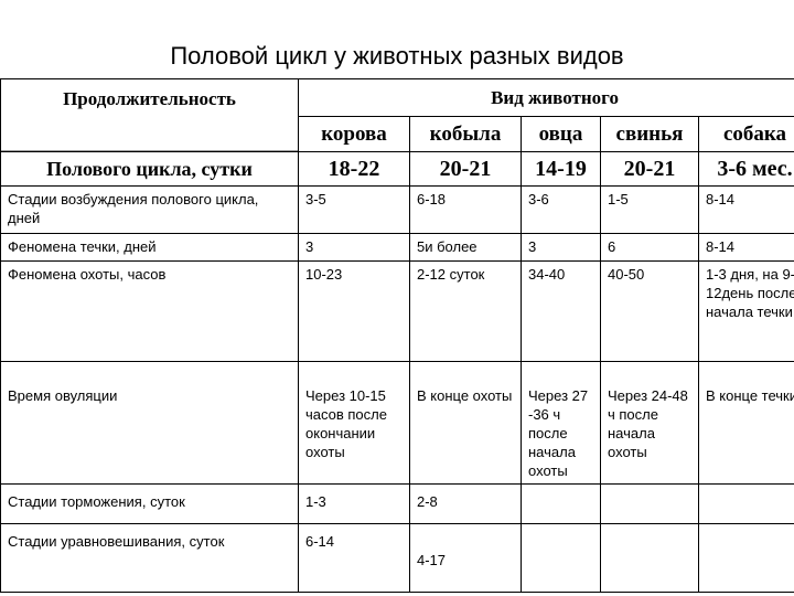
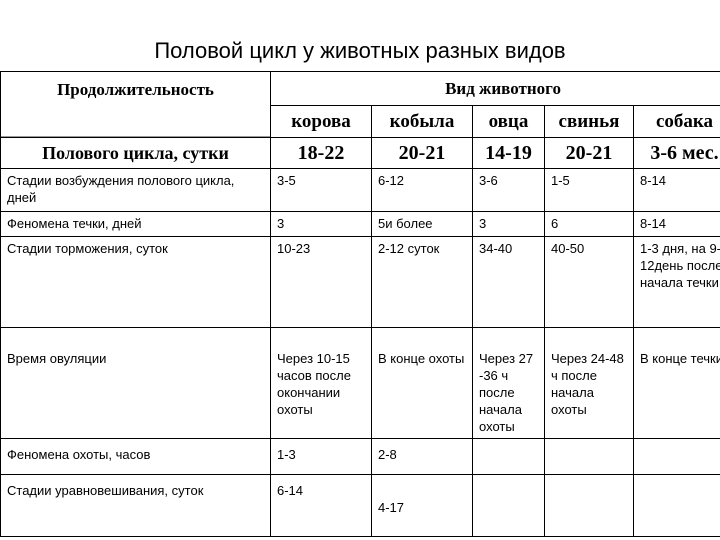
  Половой цикл у животных разных видов
  Продолжительность	Вид животного
  корова	кобыла	овца	свинья	собака
  Полового цикла, сутки	18-22	20-21	14-19	20-21	3-6 мес.
- Стадии возбуждения полового цикла, дней	3-5	6-18	3-6	1-5	8-14
+ Стадии возбуждения полового цикла, дней	3-5	6-12	3-6	1-5	8-14
  Феномена течки, дней	3	5и более	3	6	8-14
- Феномена охоты, часов	10-23	2-12 суток	34-40	40-50	1-3 дня, на 9-12день после начала течки
+ Стадии торможения, суток	10-23	2-12 суток	34-40	40-50	1-3 дня, на 9-12день после начала течки
  Время овуляции	Через 10-15 часов после окончании охоты	В конце охоты	Через 27 -36 ч после начала охоты	Через 24-48 ч после начала охоты	В конце течки
- Стадии торможения, суток	1-3	2-8
+ Феномена охоты, часов	1-3	2-8
  Стадии уравновешивания, суток	6-14	4-17
